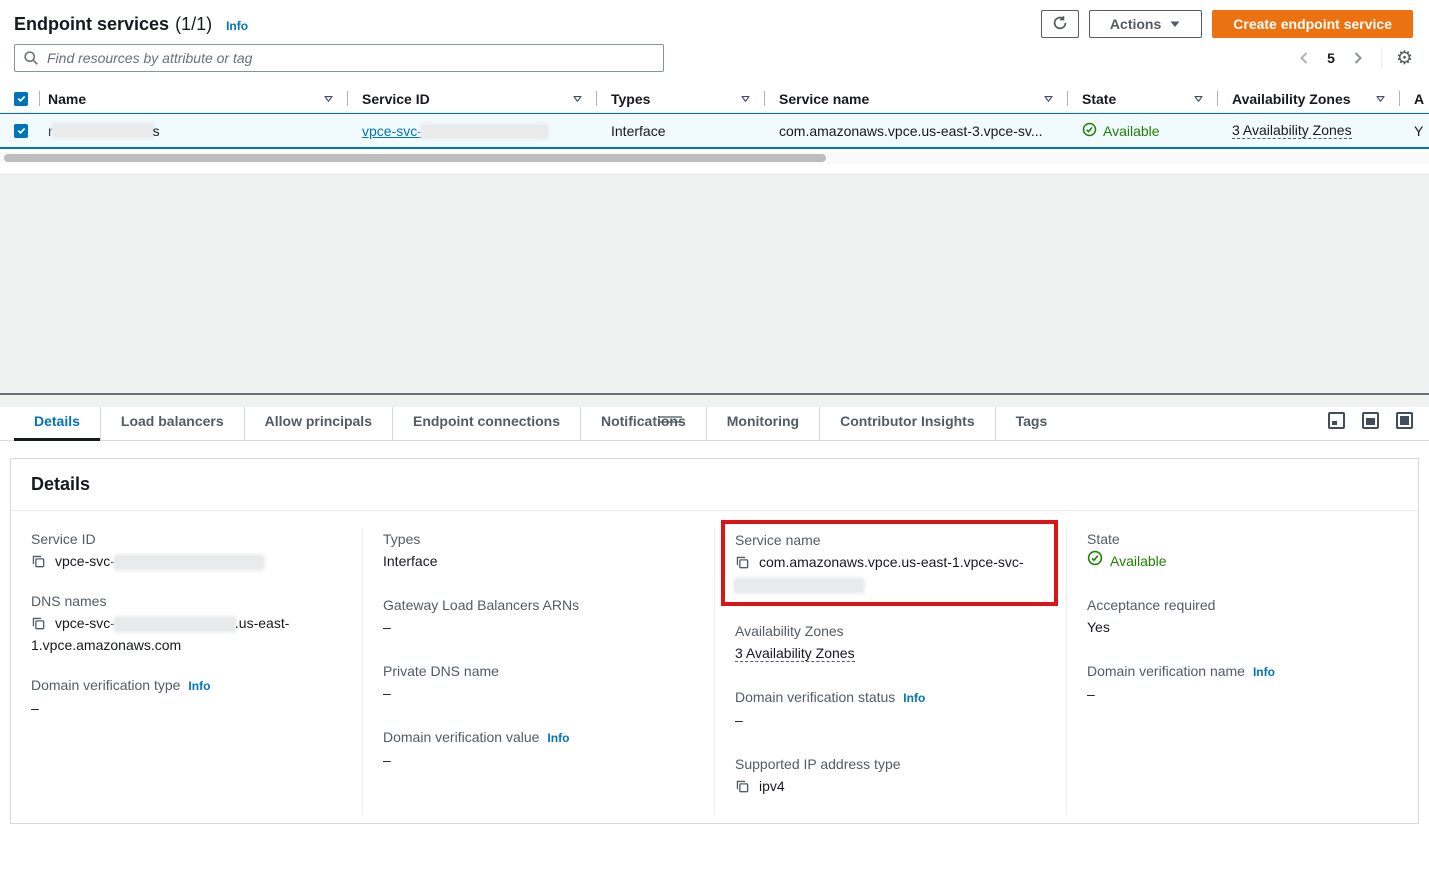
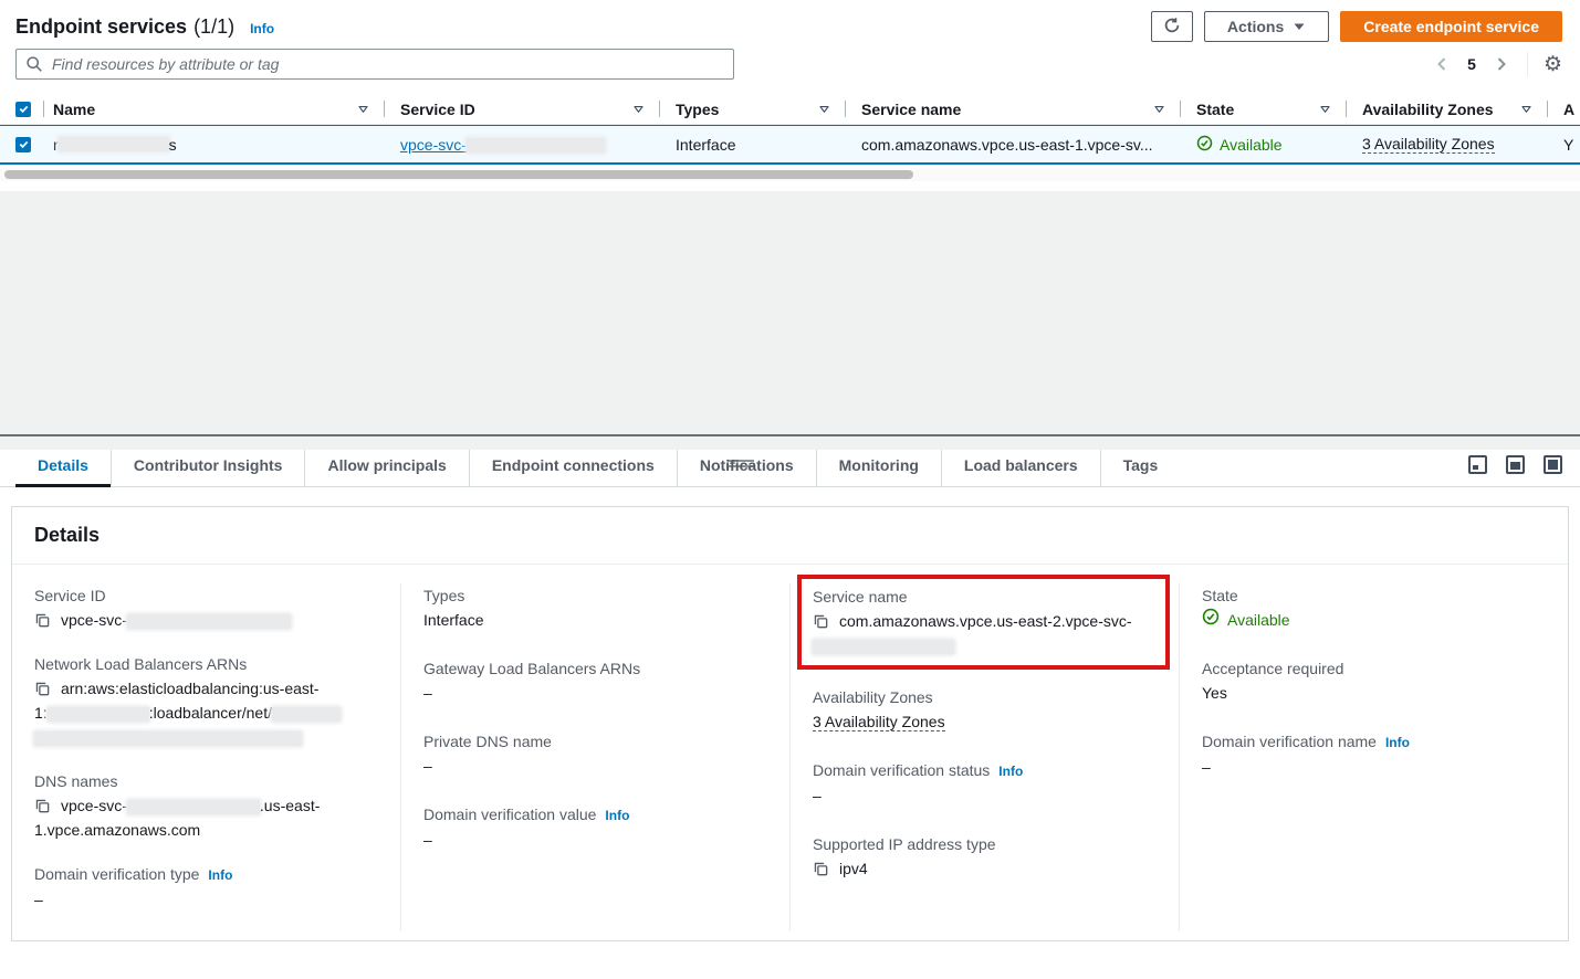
  Endpoint services
  (1/1)
  Info
  Actions
  Create endpoint service
  Find resources by attribute or tag
  5
  ⚙
  Name
  Service ID
  Types
  Service name
  State
  Availability Zones
  A
  r
  s
  vpce-svc-
  Interface
- com.amazonaws.vpce.us-east-3.vpce-sv...
+ com.amazonaws.vpce.us-east-1.vpce-sv...
  Available
  3 Availability Zones
  Y
  Details
- Load balancers
+ Contributor Insights
  Allow principals
  Endpoint connections
  Notifications
  Monitoring
- Contributor Insights
+ Load balancers
  Tags
  Details
  Service ID
  vpce-svc-
+ Network Load Balancers ARNs
+ arn:aws:elasticloadbalancing:us-east-
+ 1: :loadbalancer/net/
  DNS names
  vpce-svc- .us-east-
  1.vpce.amazonaws.com
  Domain verification type
  Info
  –
  Types
  Interface
  Gateway Load Balancers ARNs
  –
  Private DNS name
  –
  Domain verification value
  Info
  –
  Service name
- com.amazonaws.vpce.us-east-1.vpce-svc-
+ com.amazonaws.vpce.us-east-2.vpce-svc-
  Availability Zones
  3 Availability Zones
  Domain verification status
  Info
  –
  Supported IP address type
  ipv4
  State
  Available
  Acceptance required
  Yes
  Domain verification name
  Info
  –
